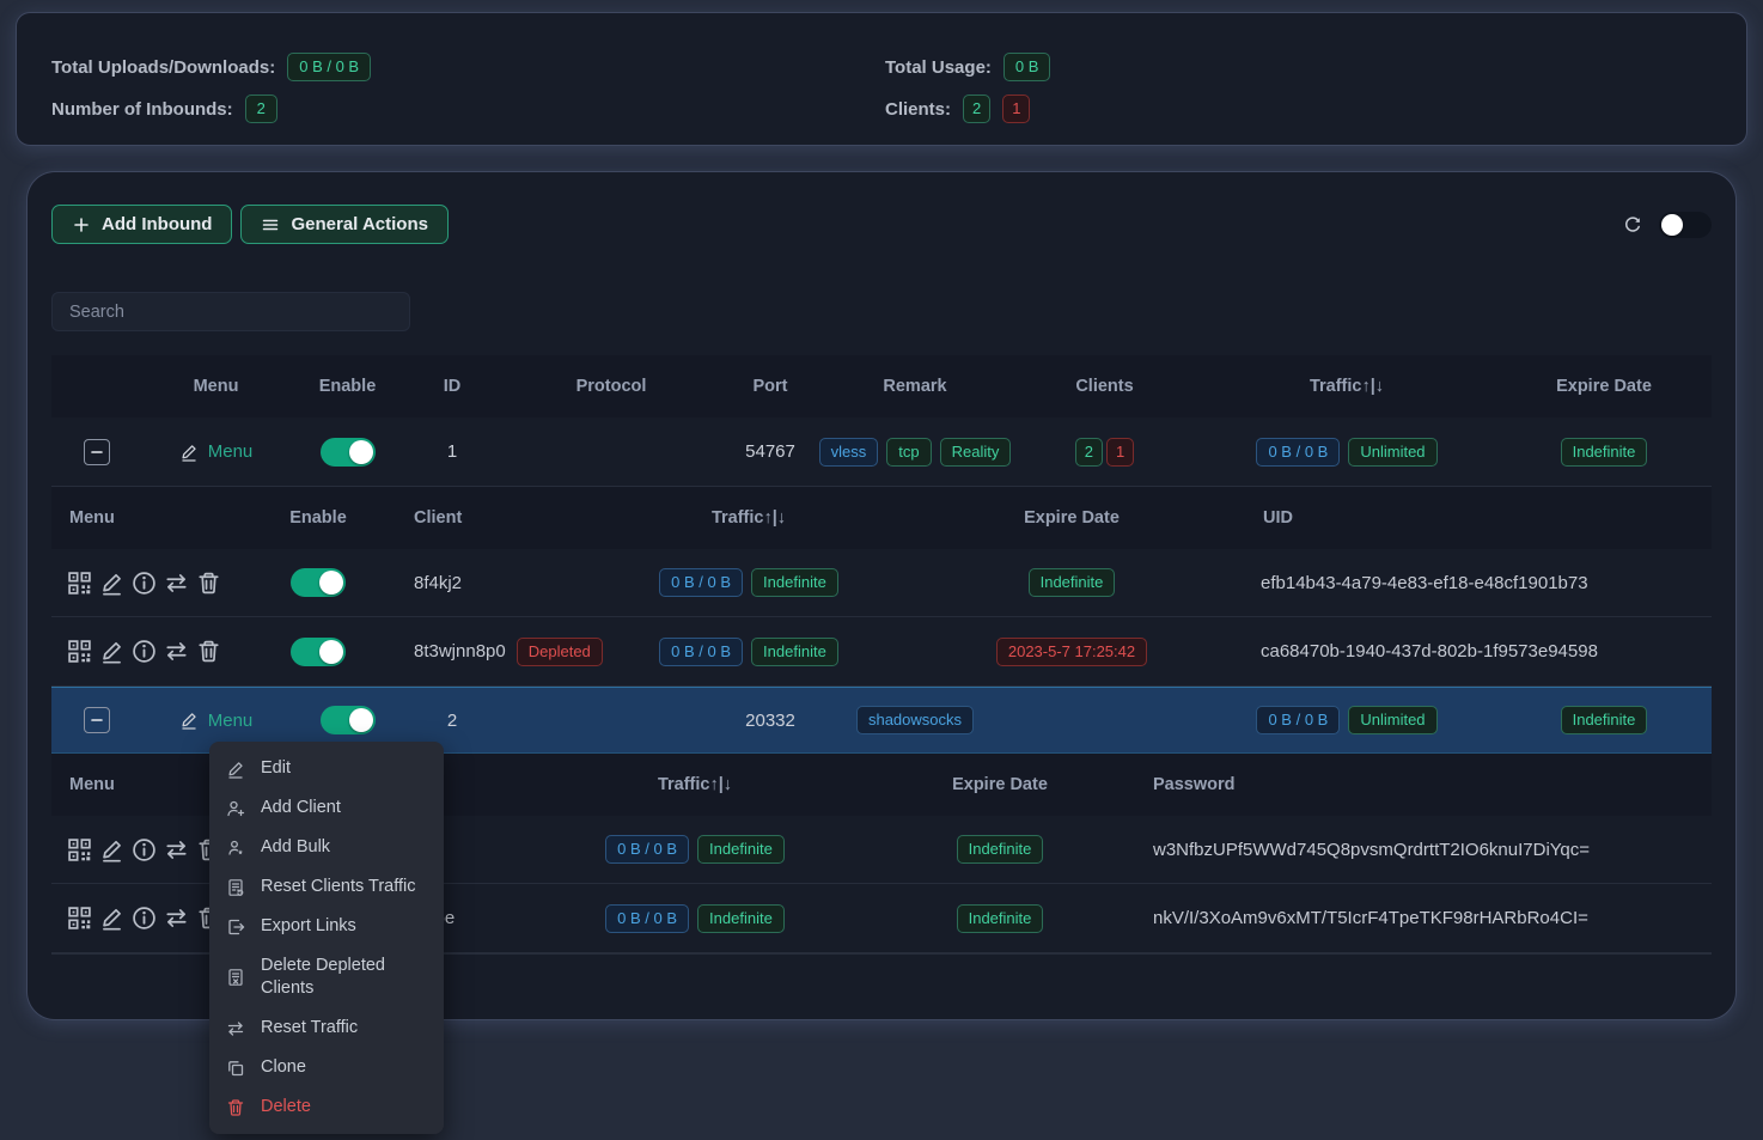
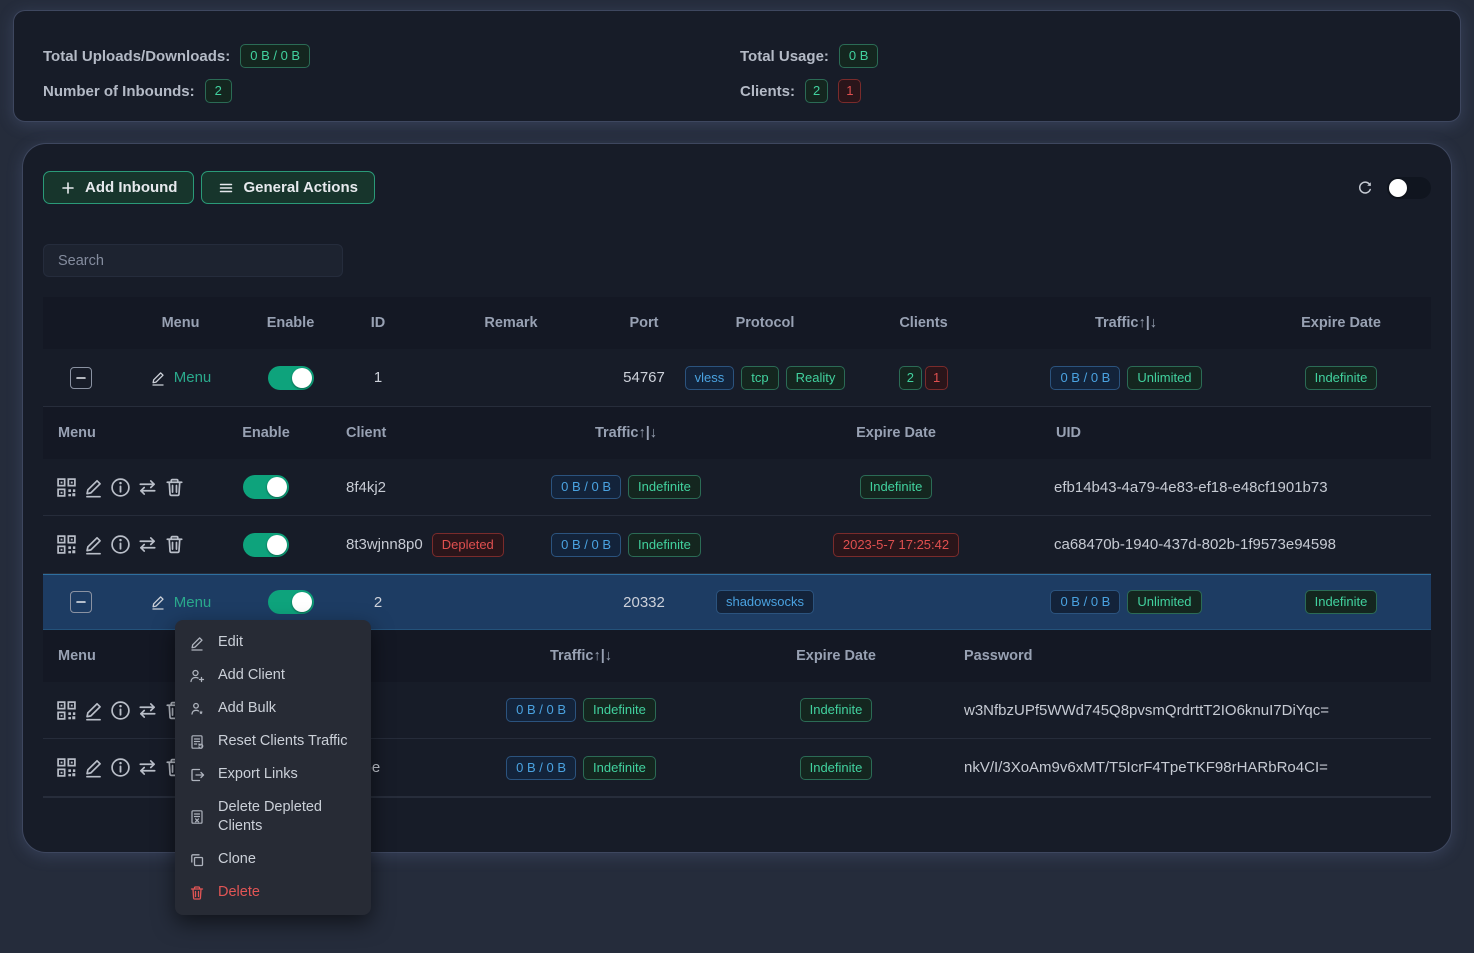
  Total Uploads/Downloads:
  0 B / 0 B
  Total Usage:
  0 B
  Number of Inbounds:
  2
  Clients:
  2
  1
  Add Inbound
  General Actions
  Search
  Menu
  Enable
  ID
- Protocol
+ Remark
  Port
- Remark
+ Protocol
  Clients
  Traffic↑|↓
  Expire Date
  Menu
  1
  54767
  vless
  tcp
  Reality
  2
  1
  0 B / 0 B
  Unlimited
  Indefinite
  Menu
  Enable
  Client
  Traffic↑|↓
  Expire Date
  UID
  8f4kj2
  0 B / 0 B
  Indefinite
  Indefinite
  efb14b43-4a79-4e83-ef18-e48cf1901b73
  8t3wjnn8p0
  Depleted
  0 B / 0 B
  Indefinite
  2023-5-7 17:25:42
  ca68470b-1940-437d-802b-1f9573e94598
  Menu
  2
  20332
  shadowsocks
  0 B / 0 B
  Unlimited
  Indefinite
  Menu
  Traffic↑|↓
  Expire Date
  Password
  0 B / 0 B
  Indefinite
  Indefinite
  w3NfbzUPf5WWd745Q8pvsmQrdrttT2IO6knuI7DiYqc=
  0 B / 0 B
  Indefinite
  Indefinite
  nkV/I/3XoAm9v6xMT/T5IcrF4TpeTKF98rHARbRo4CI=
  Edit
  Add Client
  Add Bulk
  Reset Clients Traffic
  Export Links
  Delete Depleted Clients
- Reset Traffic
  Clone
  Delete
